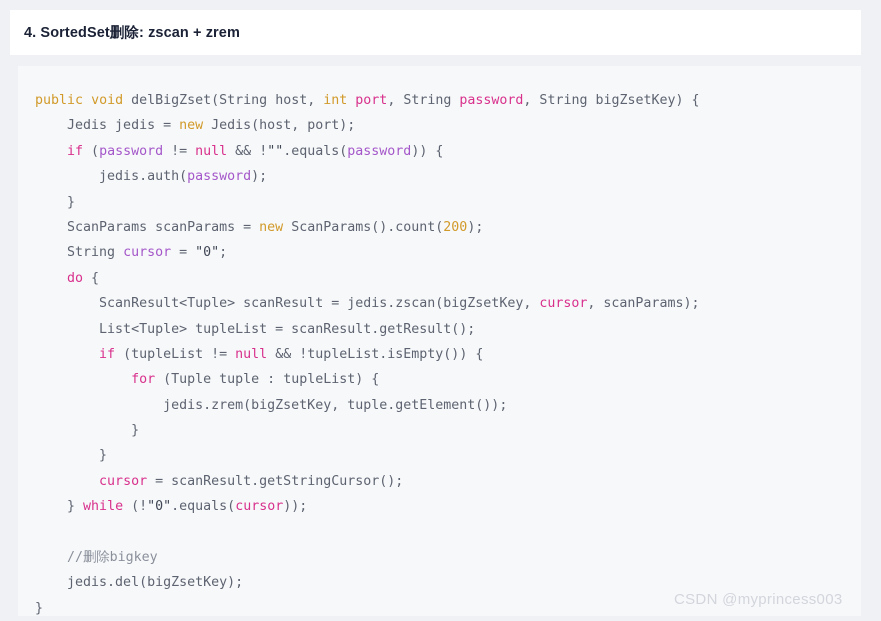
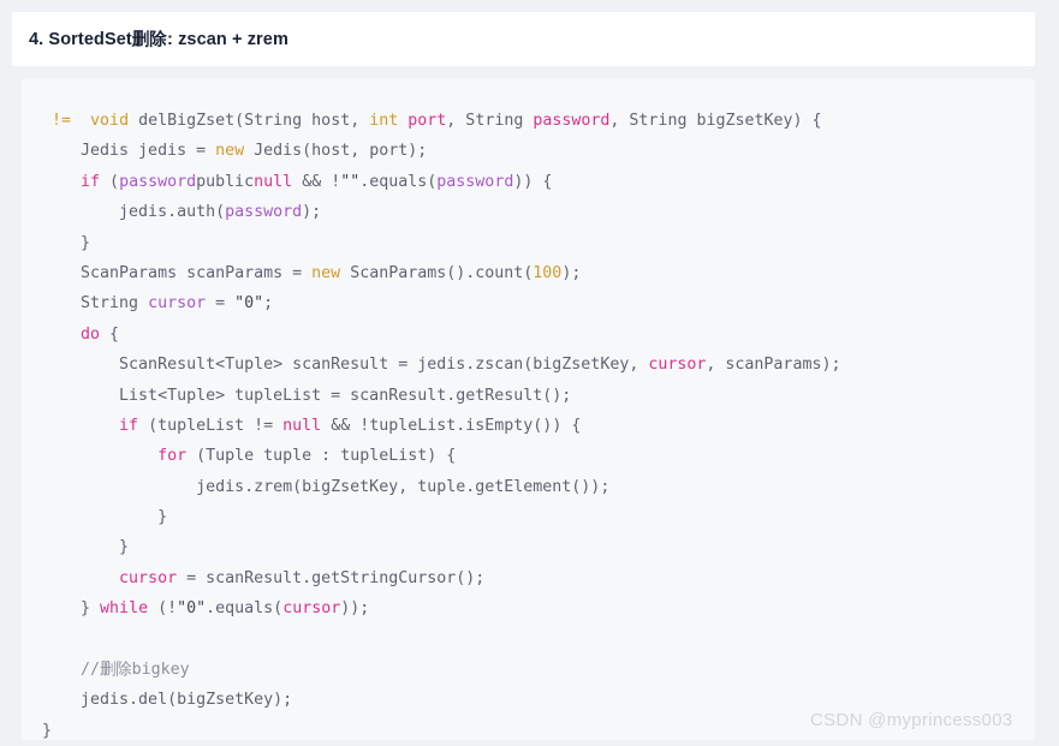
  4. SortedSet删除: zscan + zrem
- public void delBigZset(String host, int port, String password, String bigZsetKey) {
+ != void delBigZset(String host, int port, String password, String bigZsetKey) {
  Jedis jedis = new Jedis(host, port);
- if (password != null && !"".equals(password)) {
+ if (passwordpublicnull && !"".equals(password)) {
  jedis.auth(password);
  }
- ScanParams scanParams = new ScanParams().count(200);
+ ScanParams scanParams = new ScanParams().count(100);
  String cursor = "0";
  do {
  ScanResult<Tuple> scanResult = jedis.zscan(bigZsetKey, cursor, scanParams);
  List<Tuple> tupleList = scanResult.getResult();
  if (tupleList != null && !tupleList.isEmpty()) {
  for (Tuple tuple : tupleList) {
  jedis.zrem(bigZsetKey, tuple.getElement());
  }
  }
  cursor = scanResult.getStringCursor();
  } while (!"0".equals(cursor));
  //删除bigkey
  jedis.del(bigZsetKey);
  }
  CSDN @myprincess003
